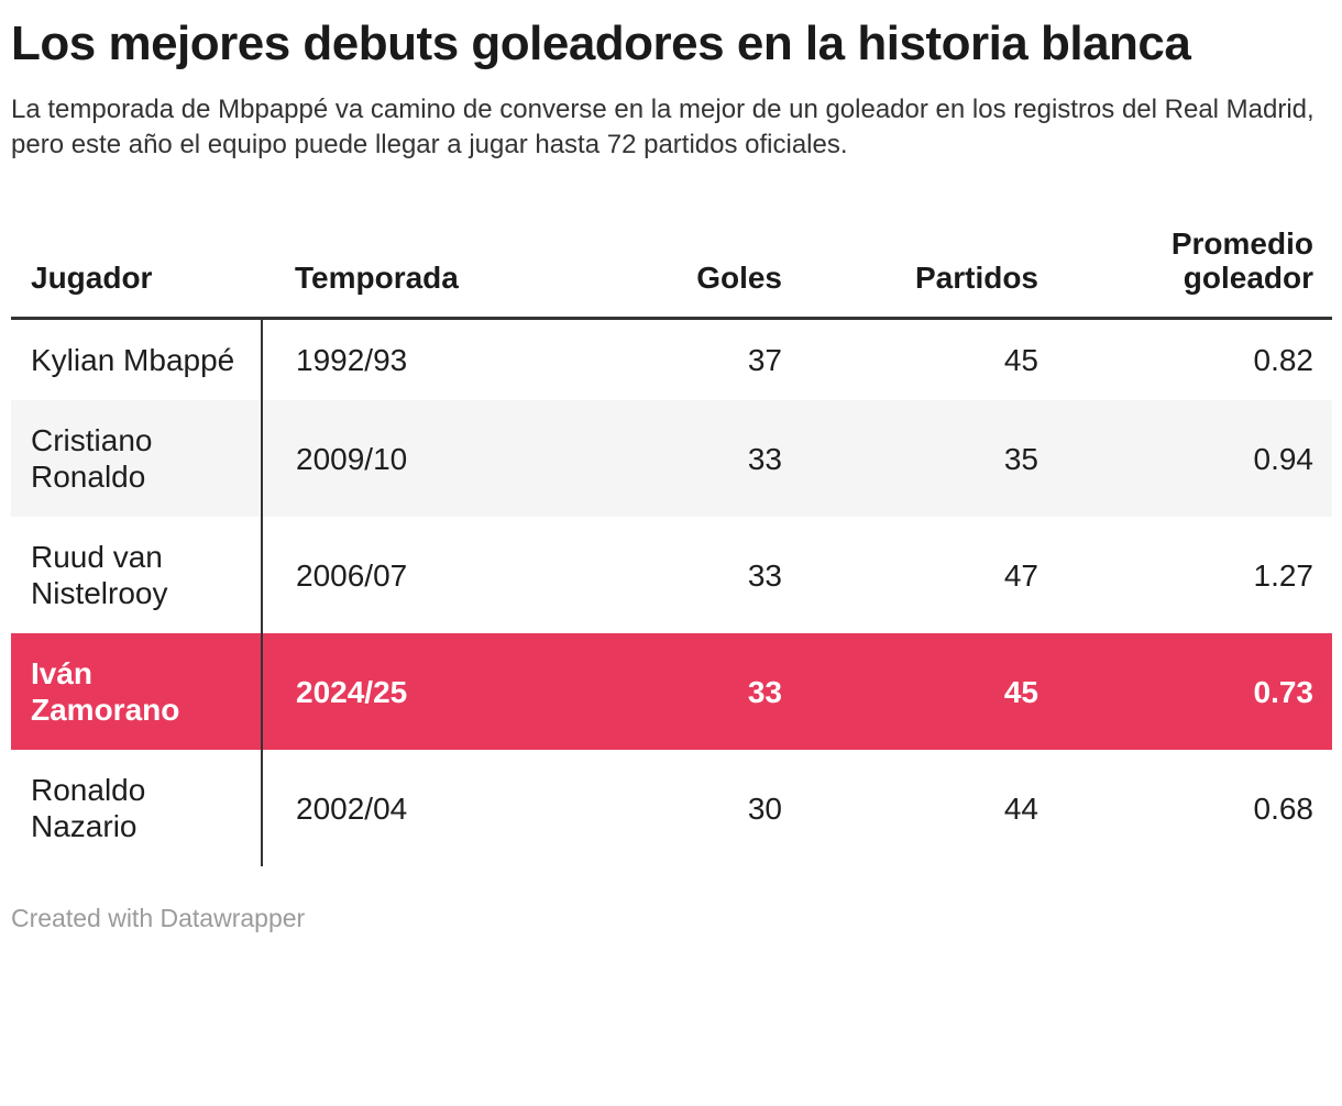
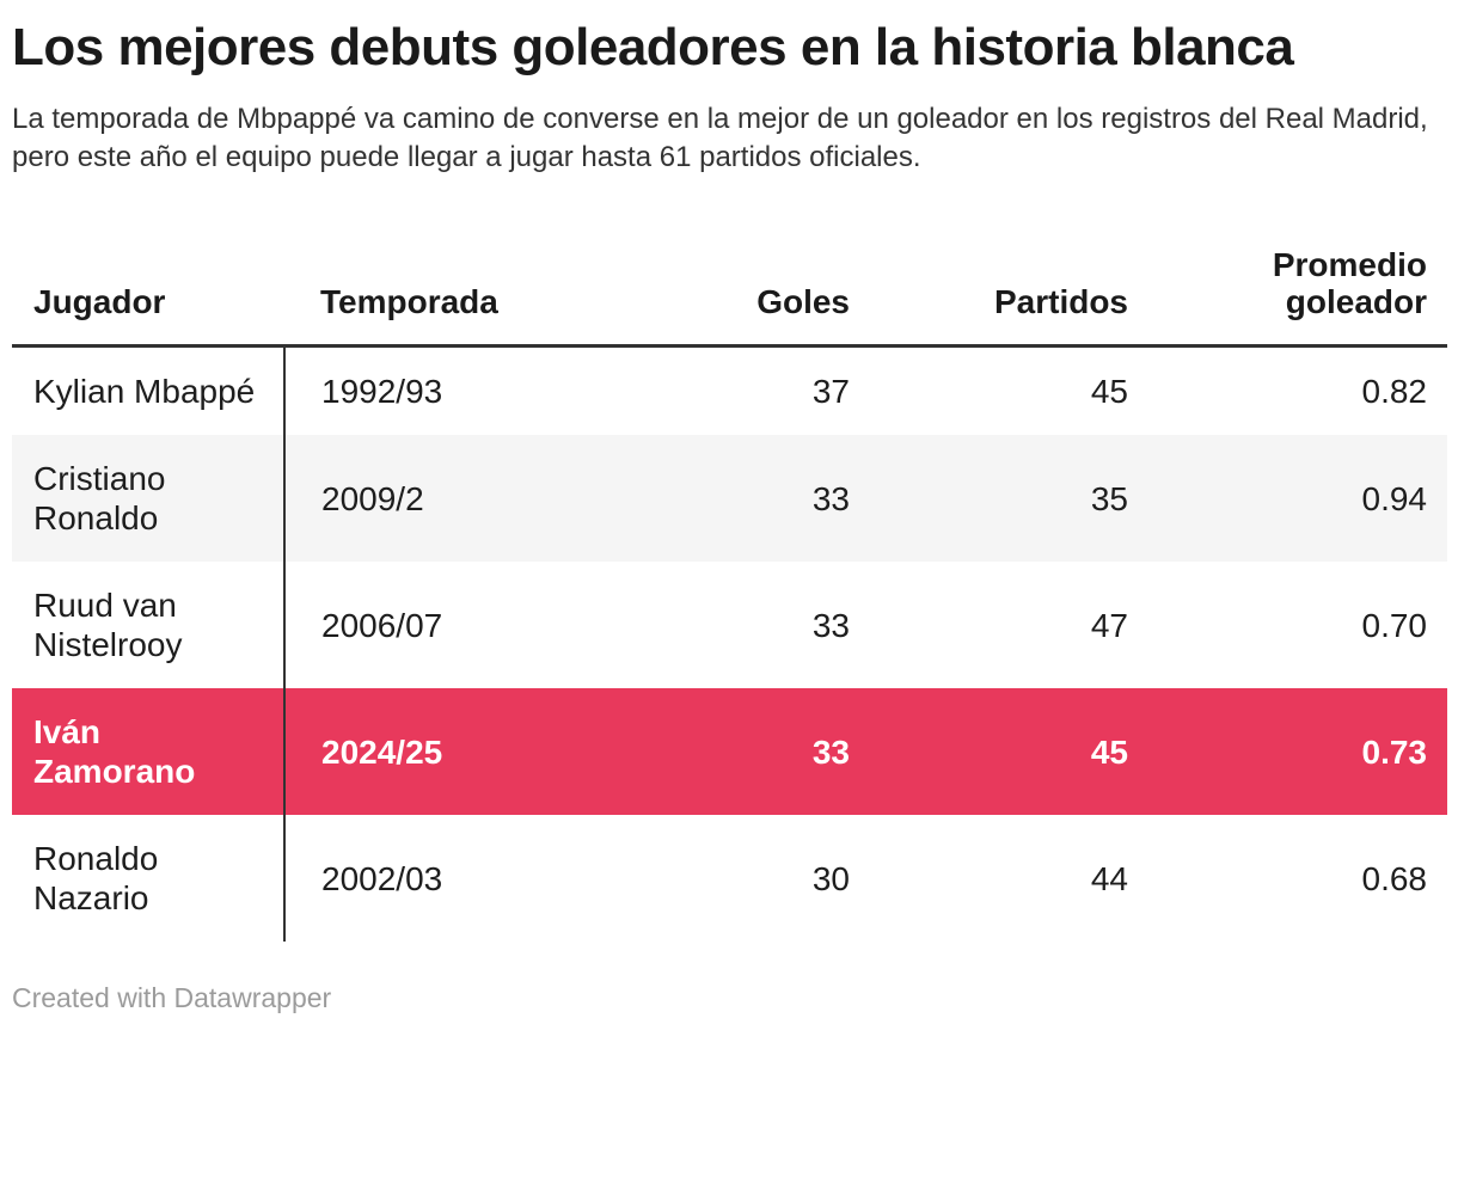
  Los mejores debuts goleadores en la historia blanca
- La temporada de Mbpappé va camino de converse en la mejor de un goleador en los registros del Real Madrid, pero este año el equipo puede llegar a jugar hasta 72 partidos oficiales.
+ La temporada de Mbpappé va camino de converse en la mejor de un goleador en los registros del Real Madrid, pero este año el equipo puede llegar a jugar hasta 61 partidos oficiales.
  Jugador	Temporada	Goles	Partidos	Promedio goleador
  Kylian Mbappé	1992/93	37	45	0.82
- Cristiano Ronaldo	2009/10	33	35	0.94
+ Cristiano Ronaldo	2009/2	33	35	0.94
- Ruud van Nistelrooy	2006/07	33	47	1.27
+ Ruud van Nistelrooy	2006/07	33	47	0.70
  Iván Zamorano	2024/25	33	45	0.73
- Ronaldo Nazario	2002/04	30	44	0.68
+ Ronaldo Nazario	2002/03	30	44	0.68
  Created with Datawrapper
